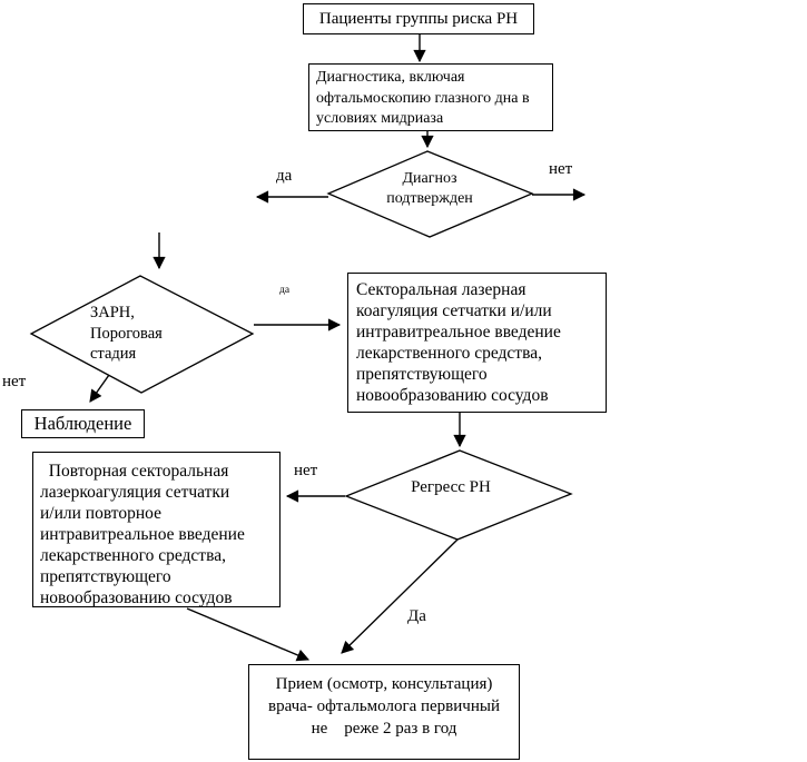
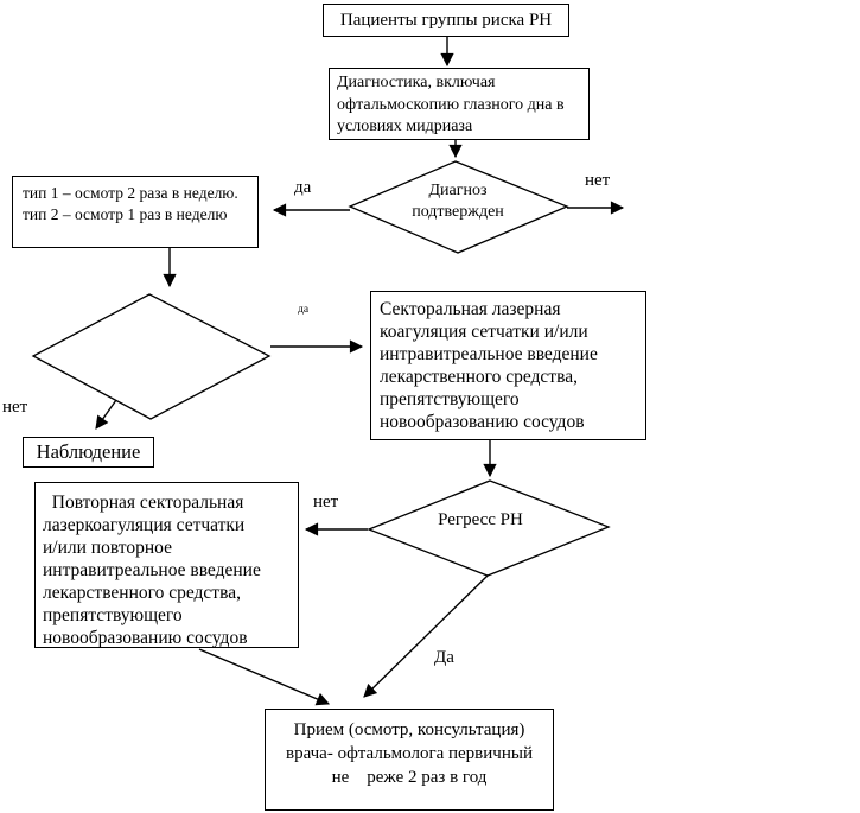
  Пациенты группы риска РН
  Диагностика, включая
  офтальмоскопию глазного дна в
  условиях мидриаза
+ тип 1 – осмотр 2 раза в неделю.
+ тип 2 – осмотр 1 раз в неделю
  Наблюдение
  Секторальная лазерная
  коагуляция сетчатки и/или
  интравитреальное введение
  лекарственного средства,
  препятствующего
  новообразованию сосудов
  Повторная секторальная
  лазеркоагуляция сетчатки
  и/или повторное
  интравитреальное введение
  лекарственного средства,
  препятствующего
  новообразованию сосудов
  Прием (осмотр, консультация)
  врача- офтальмолога первичный
  не реже 2 раз в год
  Диагноз
  подтвержден
- ЗАРН,
- Пороговая
- стадия
  Регресс РН
  да
  нет
  да
  нет
  нет
  Да
